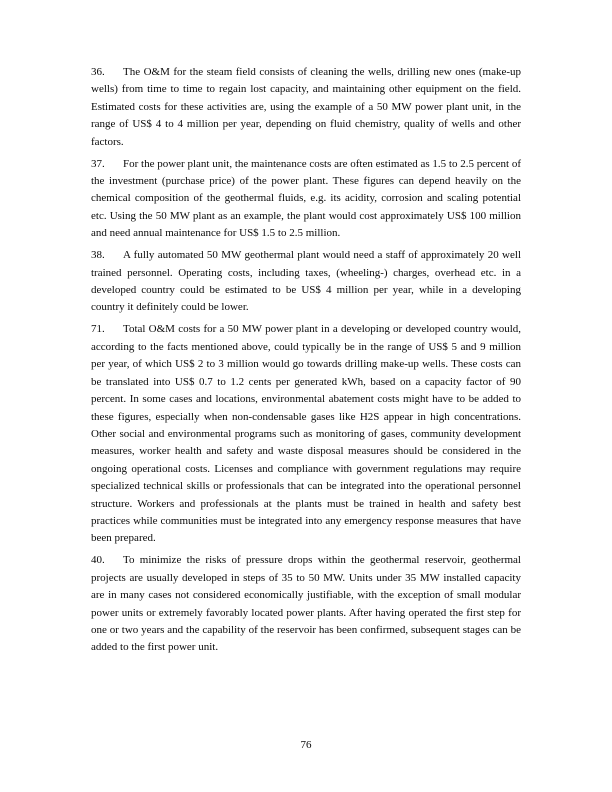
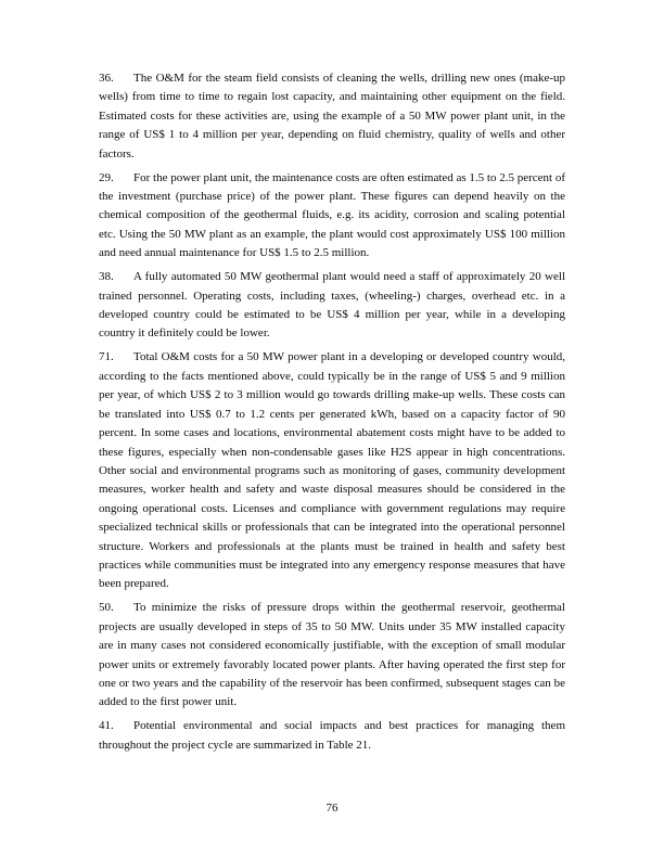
- 36. The O&M for the steam field consists of cleaning the wells, drilling new ones (make-up wells) from time to time to regain lost capacity, and maintaining other equipment on the field. Estimated costs for these activities are, using the example of a 50 MW power plant unit, in the range of US$ 4 to 4 million per year, depending on fluid chemistry, quality of wells and other factors.
+ 36. The O&M for the steam field consists of cleaning the wells, drilling new ones (make-up wells) from time to time to regain lost capacity, and maintaining other equipment on the field. Estimated costs for these activities are, using the example of a 50 MW power plant unit, in the range of US$ 1 to 4 million per year, depending on fluid chemistry, quality of wells and other factors.
- 37. For the power plant unit, the maintenance costs are often estimated as 1.5 to 2.5 percent of the investment (purchase price) of the power plant. These figures can depend heavily on the chemical composition of the geothermal fluids, e.g. its acidity, corrosion and scaling potential etc. Using the 50 MW plant as an example, the plant would cost approximately US$ 100 million and need annual maintenance for US$ 1.5 to 2.5 million.
+ 29. For the power plant unit, the maintenance costs are often estimated as 1.5 to 2.5 percent of the investment (purchase price) of the power plant. These figures can depend heavily on the chemical composition of the geothermal fluids, e.g. its acidity, corrosion and scaling potential etc. Using the 50 MW plant as an example, the plant would cost approximately US$ 100 million and need annual maintenance for US$ 1.5 to 2.5 million.
  38. A fully automated 50 MW geothermal plant would need a staff of approximately 20 well trained personnel. Operating costs, including taxes, (wheeling-) charges, overhead etc. in a developed country could be estimated to be US$ 4 million per year, while in a developing country it definitely could be lower.
  71. Total O&M costs for a 50 MW power plant in a developing or developed country would, according to the facts mentioned above, could typically be in the range of US$ 5 and 9 million per year, of which US$ 2 to 3 million would go towards drilling make-up wells. These costs can be translated into US$ 0.7 to 1.2 cents per generated kWh, based on a capacity factor of 90 percent. In some cases and locations, environmental abatement costs might have to be added to these figures, especially when non-condensable gases like H2S appear in high concentrations. Other social and environmental programs such as monitoring of gases, community development measures, worker health and safety and waste disposal measures should be considered in the ongoing operational costs. Licenses and compliance with government regulations may require specialized technical skills or professionals that can be integrated into the operational personnel structure. Workers and professionals at the plants must be trained in health and safety best practices while communities must be integrated into any emergency response measures that have been prepared.
- 40. To minimize the risks of pressure drops within the geothermal reservoir, geothermal projects are usually developed in steps of 35 to 50 MW. Units under 35 MW installed capacity are in many cases not considered economically justifiable, with the exception of small modular power units or extremely favorably located power plants. After having operated the first step for one or two years and the capability of the reservoir has been confirmed, subsequent stages can be added to the first power unit.
+ 50. To minimize the risks of pressure drops within the geothermal reservoir, geothermal projects are usually developed in steps of 35 to 50 MW. Units under 35 MW installed capacity are in many cases not considered economically justifiable, with the exception of small modular power units or extremely favorably located power plants. After having operated the first step for one or two years and the capability of the reservoir has been confirmed, subsequent stages can be added to the first power unit.
+ 41. Potential environmental and social impacts and best practices for managing them throughout the project cycle are summarized in Table 21.
  76
